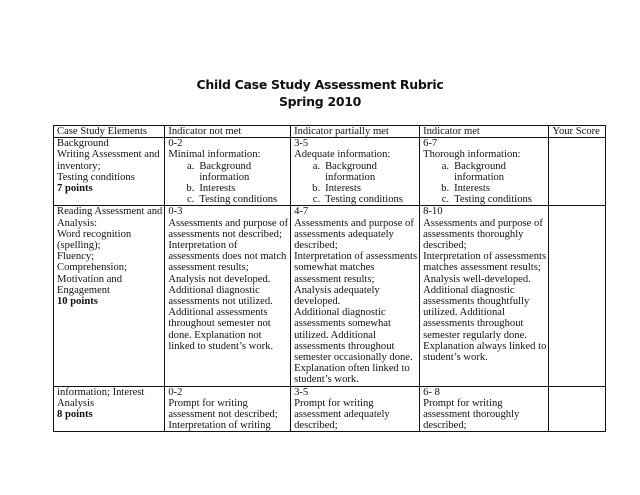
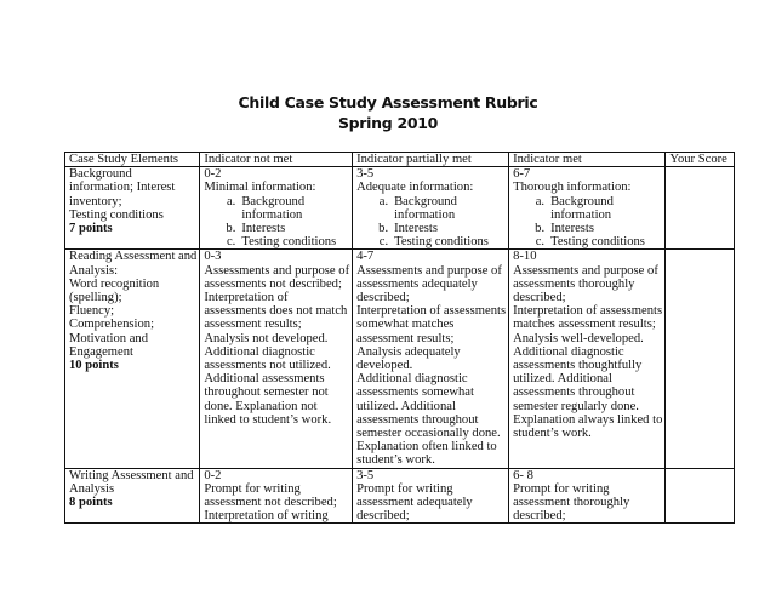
  Child Case Study Assessment Rubric
  Spring 2010
  Case Study Elements	Indicator not met	Indicator partially met	Indicator met	Your Score
- Background Writing Assessment and inventory; Testing conditions 7 points	0-2 Minimal information: a. Background information b. Interests c. Testing conditions	3-5 Adequate information: a. Background information b. Interests c. Testing conditions	6-7 Thorough information: a. Background information b. Interests c. Testing conditions
+ Background information; Interest inventory; Testing conditions 7 points	0-2 Minimal information: a. Background information b. Interests c. Testing conditions	3-5 Adequate information: a. Background information b. Interests c. Testing conditions	6-7 Thorough information: a. Background information b. Interests c. Testing conditions
  Reading Assessment and Analysis: Word recognition (spelling); Fluency; Comprehension; Motivation and Engagement 10 points	0-3 Assessments and purpose of assessments not described; Interpretation of assessments does not match assessment results; Analysis not developed. Additional diagnostic assessments not utilized. Additional assessments throughout semester not done. Explanation not linked to student’s work.	4-7 Assessments and purpose of assessments adequately described; Interpretation of assessments somewhat matches assessment results; Analysis adequately developed. Additional diagnostic assessments somewhat utilized. Additional assessments throughout semester occasionally done. Explanation often linked to student’s work.	8-10 Assessments and purpose of assessments thoroughly described; Interpretation of assessments matches assessment results; Analysis well-developed. Additional diagnostic assessments thoughtfully utilized. Additional assessments throughout semester regularly done. Explanation always linked to student’s work.
- information; Interest Analysis 8 points	0-2 Prompt for writing assessment not described; Interpretation of writing	3-5 Prompt for writing assessment adequately described;	6- 8 Prompt for writing assessment thoroughly described;
+ Writing Assessment and Analysis 8 points	0-2 Prompt for writing assessment not described; Interpretation of writing	3-5 Prompt for writing assessment adequately described;	6- 8 Prompt for writing assessment thoroughly described;
